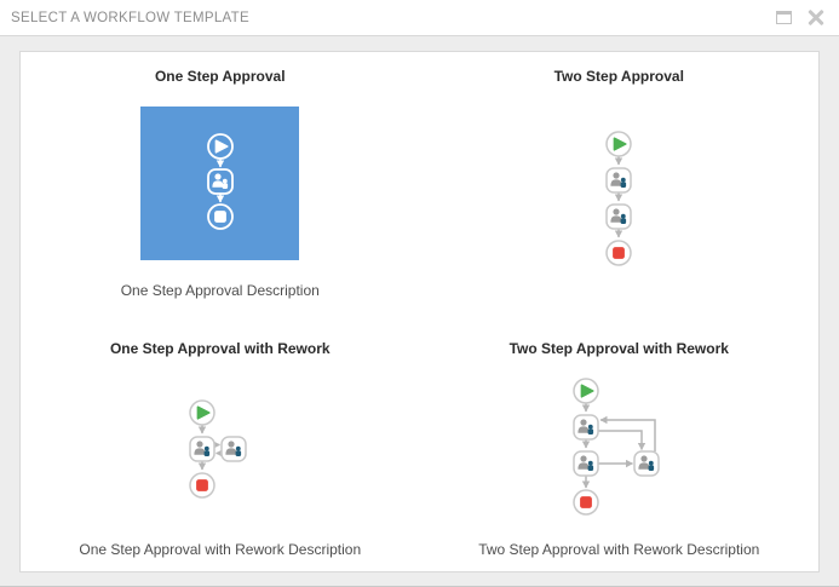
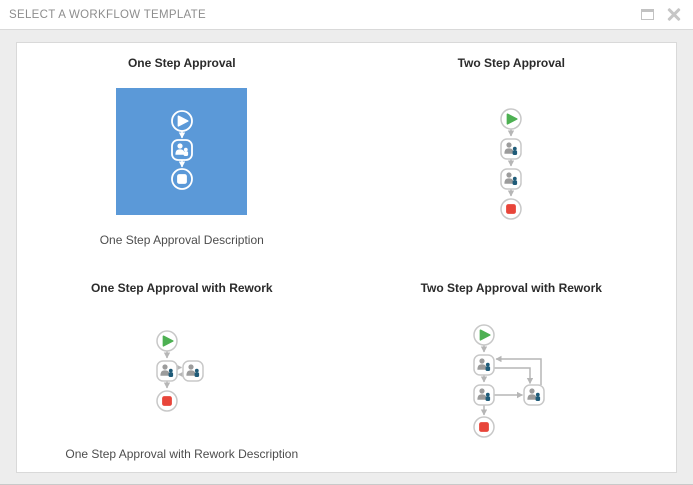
  SELECT A WORKFLOW TEMPLATE
  One Step Approval
  One Step Approval Description
  Two Step Approval
  One Step Approval with Rework
  One Step Approval with Rework Description
  Two Step Approval with Rework
- Two Step Approval with Rework Description
